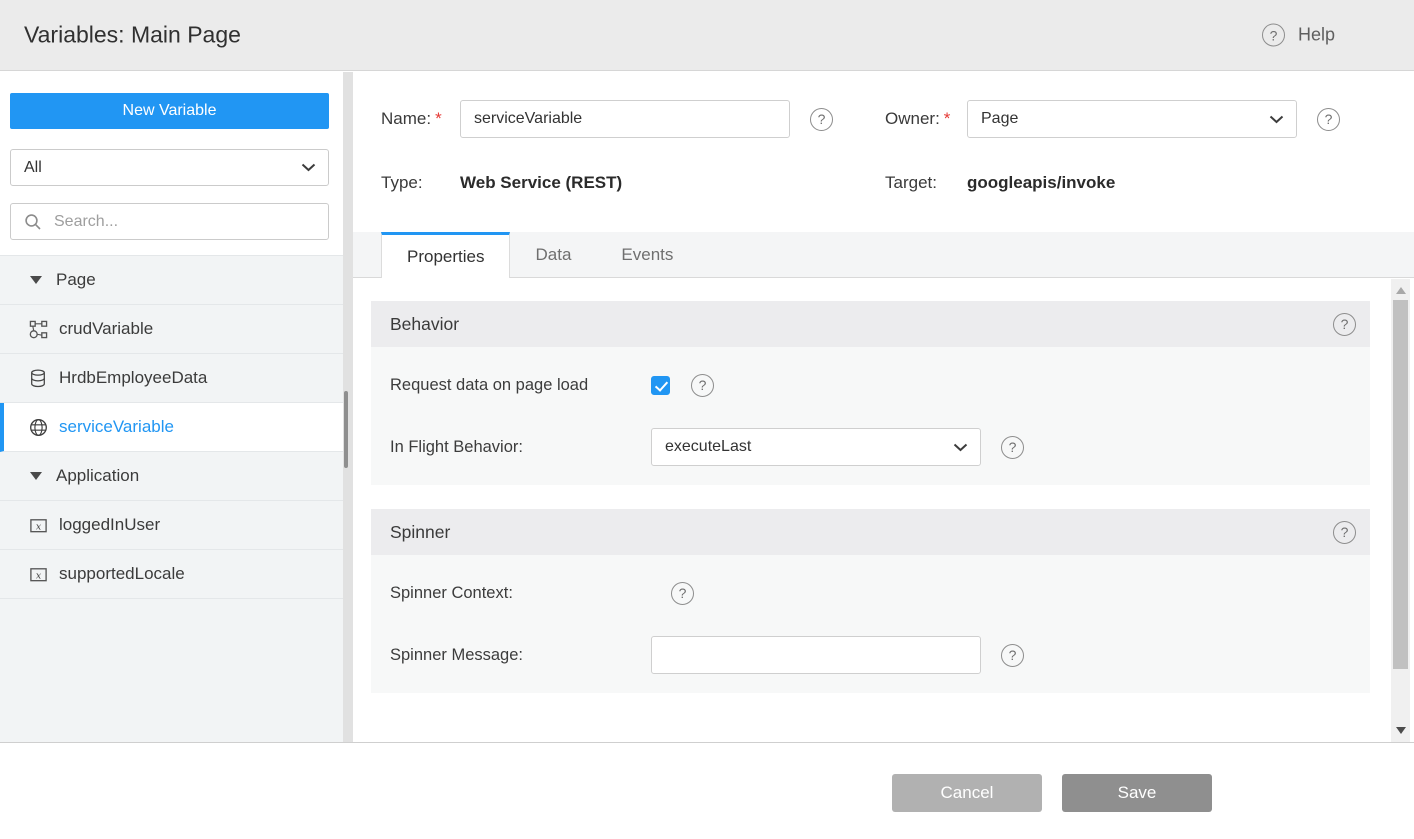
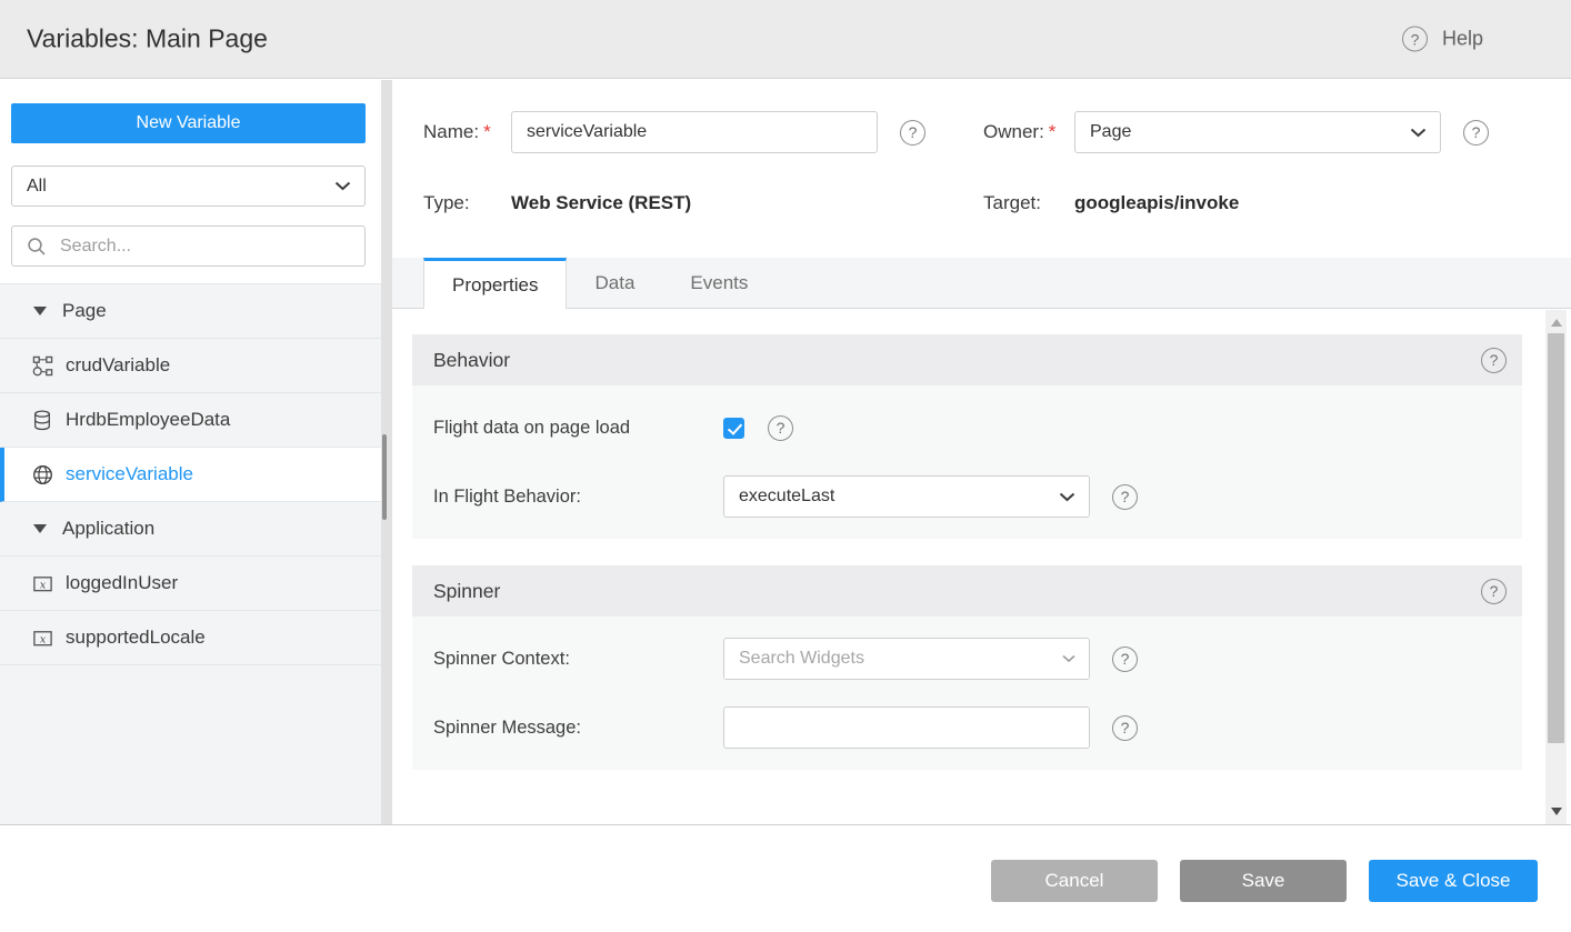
  Variables: Main Page
  Help
  New Variable
  All
  Search...
  Page
  crudVariable
  HrdbEmployeeData
  serviceVariable
  Application
  x
  loggedInUser
  x
  supportedLocale
  Name: *
  serviceVariable
  Owner: *
  Page
  Type:
  Web Service (REST)
  Target:
  googleapis/invoke
  Properties
  Data
  Events
  Behavior
- Request data on page load
+ Flight data on page load
  In Flight Behavior:
  executeLast
  Spinner
  Spinner Context:
+ Search Widgets
  Spinner Message:
  Cancel
  Save
+ Save & Close
